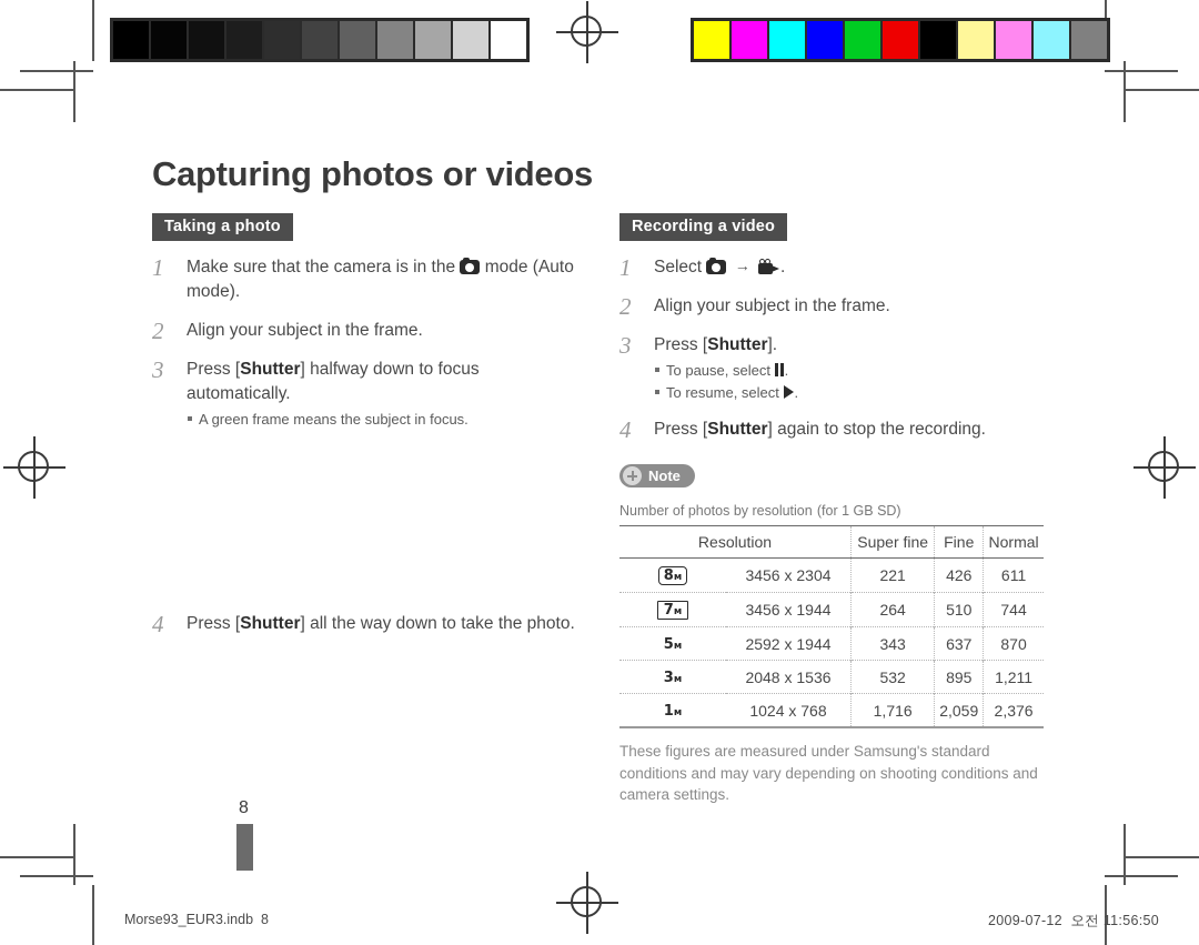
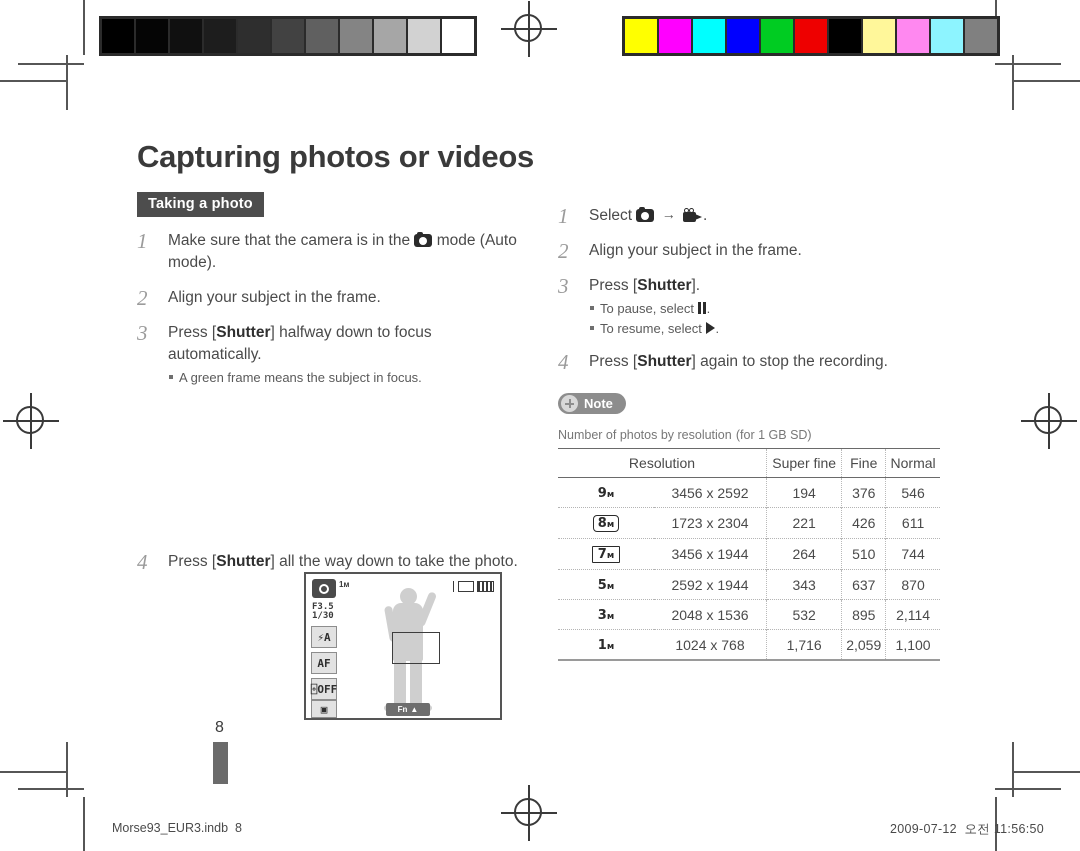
  Capturing photos or videos
  Taking a photo
  1
  Make sure that the camera is in the mode (Auto mode).
  2
  Align your subject in the frame.
  3
  Press [Shutter] halfway down to focus automatically.
  A green frame means the subject in focus.
+ 1м
+ F3.5
+ 1/30
+ ⚡A
+ AF
+ ⌻OFF
+ ▣
+ Fn
+ ▲
  4
  Press [Shutter] all the way down to take the photo.
- Recording a video
  1
  Select → .
  2
  Align your subject in the frame.
  3
  Press [Shutter].
  To pause, select .
  To resume, select .
  4
  Press [Shutter] again to stop the recording.
  Note
  Number of photos by resolution (for 1 GB SD)
  Resolution	Super fine	Fine	Normal
+ 9м	3456 x 2592	194	376	546
- 8м	3456 x 2304	221	426	611
+ 8м	1723 x 2304	221	426	611
  7м	3456 x 1944	264	510	744
  5м	2592 x 1944	343	637	870
- 3м	2048 x 1536	532	895	1,211
+ 3м	2048 x 1536	532	895	2,114
- 1м	1024 x 768	1,716	2,059	2,376
+ 1м	1024 x 768	1,716	2,059	1,100
- These figures are measured under Samsung's standard conditions and may vary depending on shooting conditions and camera settings.
  8
  Morse93_EUR3.indb 8
  2009-07-12 오전 11:56:50
